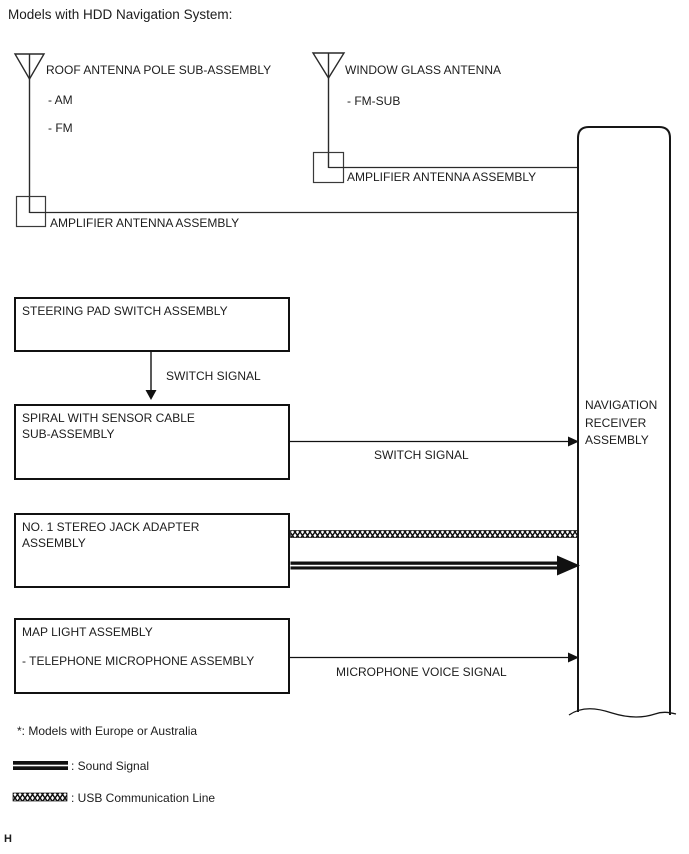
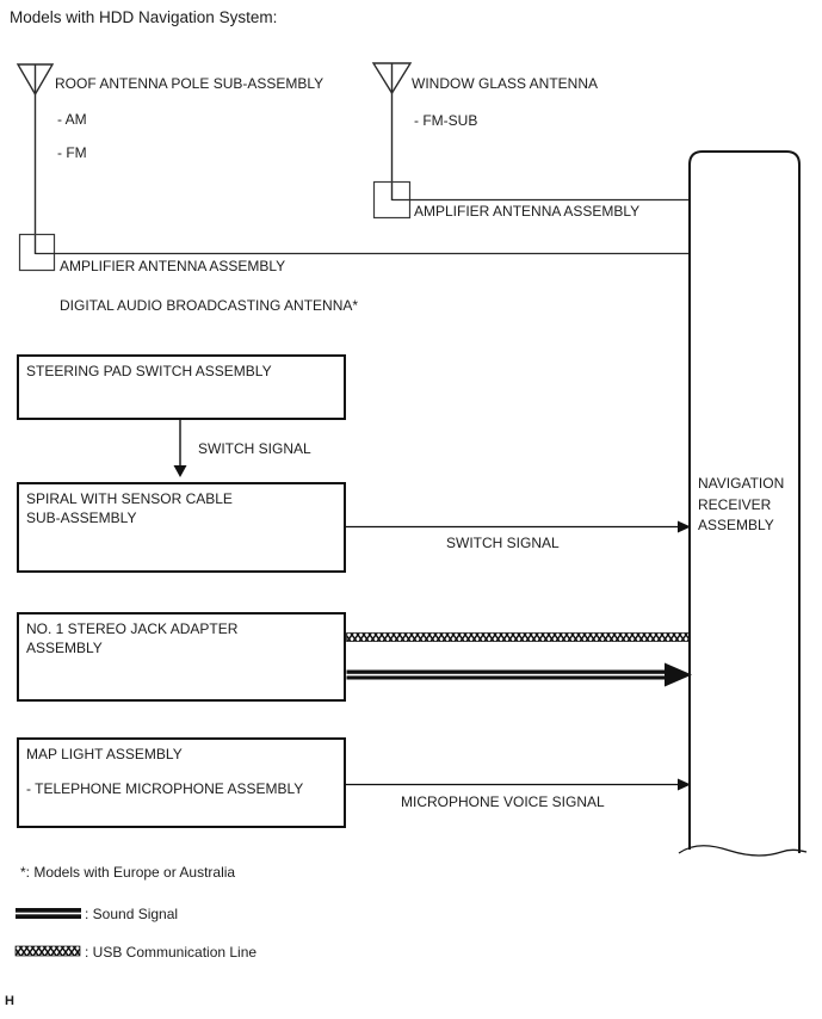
  Models with HDD Navigation System:
  ROOF ANTENNA POLE SUB-ASSEMBLY
  - AM
  - FM
  WINDOW GLASS ANTENNA
  - FM-SUB
  AMPLIFIER ANTENNA ASSEMBLY
  AMPLIFIER ANTENNA ASSEMBLY
+ DIGITAL AUDIO BROADCASTING ANTENNA*
  STEERING PAD SWITCH ASSEMBLY
  SWITCH SIGNAL
  SPIRAL WITH SENSOR CABLE
  SUB-ASSEMBLY
  SWITCH SIGNAL
  NO. 1 STEREO JACK ADAPTER
  ASSEMBLY
  MAP LIGHT ASSEMBLY
  - TELEPHONE MICROPHONE ASSEMBLY
  MICROPHONE VOICE SIGNAL
  NAVIGATION
  RECEIVER
  ASSEMBLY
  *: Models with Europe or Australia
  : Sound Signal
  : USB Communication Line
  H
